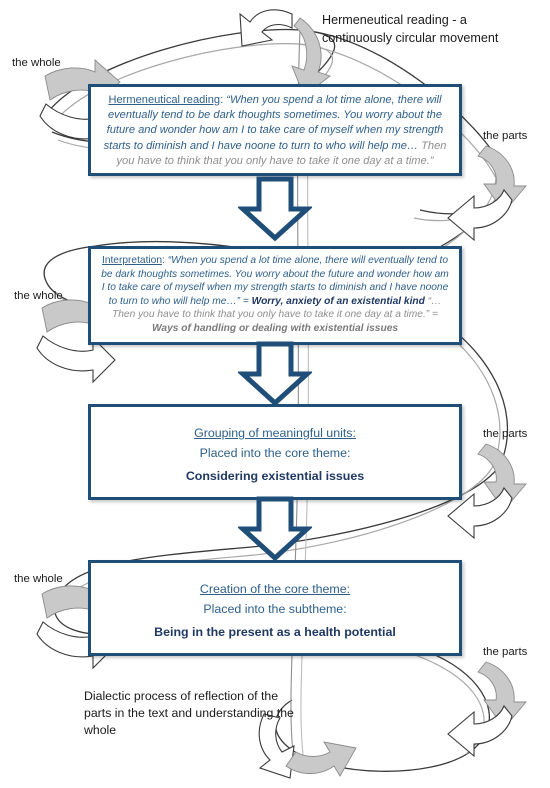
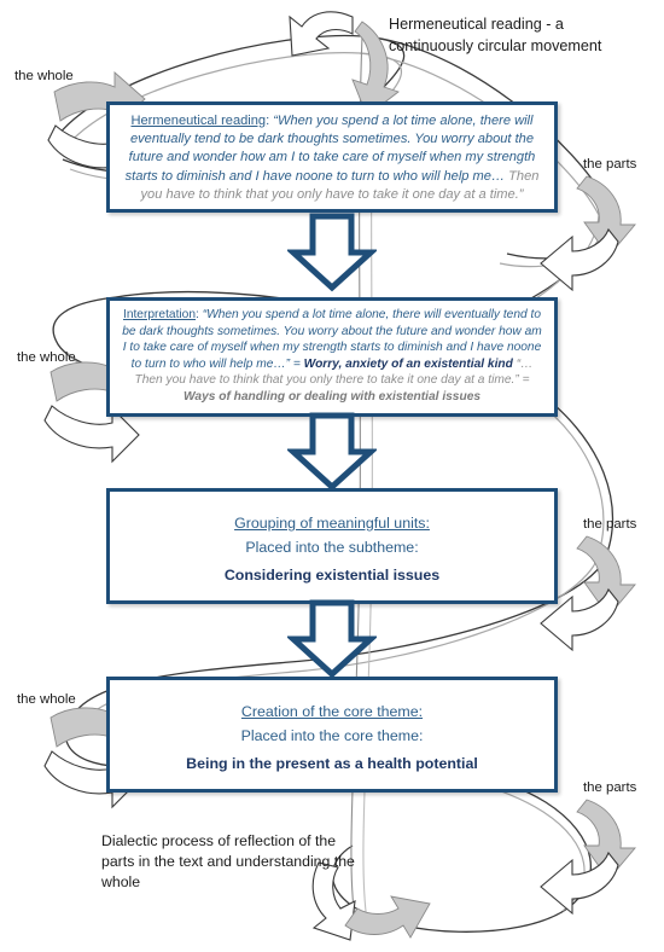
  Hermeneutical reading - a continuously circular movement
  the whole
  the whole
  the whole
  the parts
  the parts
  the parts
  Hermeneutical reading: “When you spend a lot time alone, there will eventually tend to be dark thoughts sometimes. You worry about the future and wonder how am I to take care of myself when my strength starts to diminish and I have noone to turn to who will help me… Then you have to think that you only have to take it one day at a time.”
- Interpretation: “When you spend a lot time alone, there will eventually tend to be dark thoughts sometimes. You worry about the future and wonder how am I to take care of myself when my strength starts to diminish and I have noone to turn to who will help me…” = Worry, anxiety of an existential kind “…Then you have to think that you only have to take it one day at a time.” = Ways of handling or dealing with existential issues
+ Interpretation: “When you spend a lot time alone, there will eventually tend to be dark thoughts sometimes. You worry about the future and wonder how am I to take care of myself when my strength starts to diminish and I have noone to turn to who will help me…” = Worry, anxiety of an existential kind “…Then you have to think that you only there to take it one day at a time.” = Ways of handling or dealing with existential issues
  Grouping of meaningful units:
- Placed into the core theme:
+ Placed into the subtheme:
  Considering existential issues
  Creation of the core theme:
- Placed into the subtheme:
+ Placed into the core theme:
  Being in the present as a health potential
  Dialectic process of reflection of the parts in the text and understanding the whole
